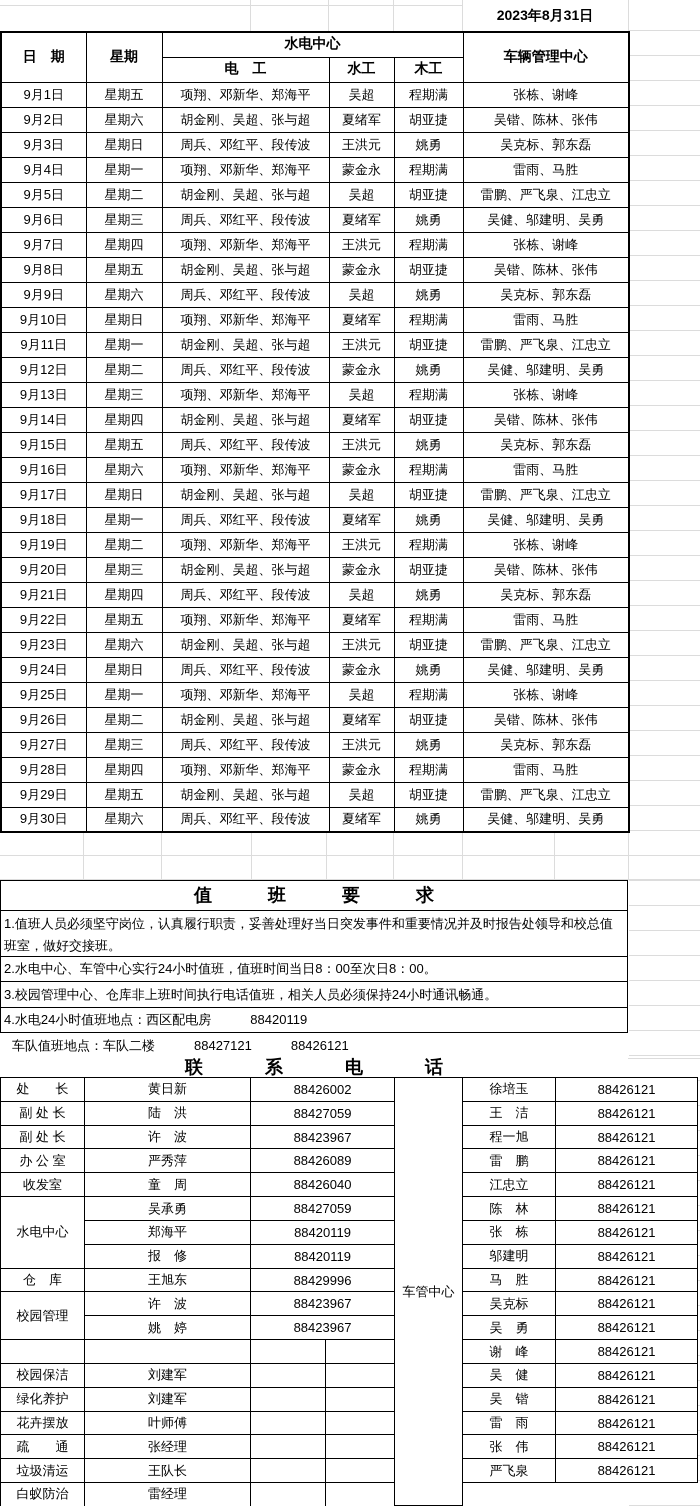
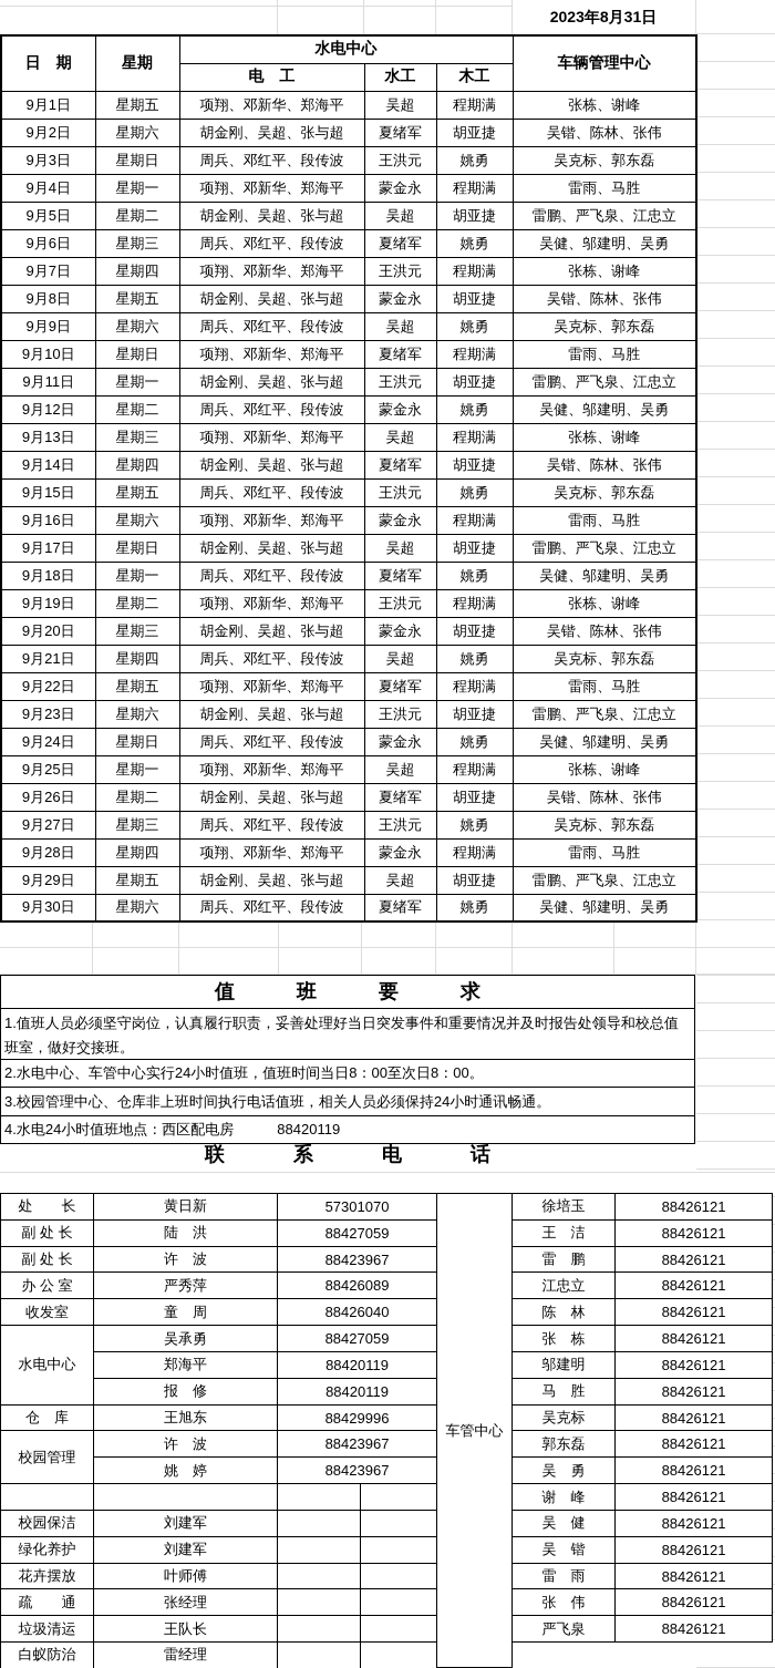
  2023年8月31日
  日 期	星期	水电中心	车辆管理中心
  电 工	水工	木工
  9月1日	星期五	项翔、邓新华、郑海平	吴超	程期满	张栋、谢峰
  9月2日	星期六	胡金刚、吴超、张与超	夏绪军	胡亚捷	吴锴、陈林、张伟
  9月3日	星期日	周兵、邓红平、段传波	王洪元	姚勇	吴克标、郭东磊
  9月4日	星期一	项翔、邓新华、郑海平	蒙金永	程期满	雷雨、马胜
  9月5日	星期二	胡金刚、吴超、张与超	吴超	胡亚捷	雷鹏、严飞泉、江忠立
  9月6日	星期三	周兵、邓红平、段传波	夏绪军	姚勇	吴健、邬建明、吴勇
  9月7日	星期四	项翔、邓新华、郑海平	王洪元	程期满	张栋、谢峰
  9月8日	星期五	胡金刚、吴超、张与超	蒙金永	胡亚捷	吴锴、陈林、张伟
  9月9日	星期六	周兵、邓红平、段传波	吴超	姚勇	吴克标、郭东磊
  9月10日	星期日	项翔、邓新华、郑海平	夏绪军	程期满	雷雨、马胜
  9月11日	星期一	胡金刚、吴超、张与超	王洪元	胡亚捷	雷鹏、严飞泉、江忠立
  9月12日	星期二	周兵、邓红平、段传波	蒙金永	姚勇	吴健、邬建明、吴勇
  9月13日	星期三	项翔、邓新华、郑海平	吴超	程期满	张栋、谢峰
  9月14日	星期四	胡金刚、吴超、张与超	夏绪军	胡亚捷	吴锴、陈林、张伟
  9月15日	星期五	周兵、邓红平、段传波	王洪元	姚勇	吴克标、郭东磊
  9月16日	星期六	项翔、邓新华、郑海平	蒙金永	程期满	雷雨、马胜
  9月17日	星期日	胡金刚、吴超、张与超	吴超	胡亚捷	雷鹏、严飞泉、江忠立
  9月18日	星期一	周兵、邓红平、段传波	夏绪军	姚勇	吴健、邬建明、吴勇
  9月19日	星期二	项翔、邓新华、郑海平	王洪元	程期满	张栋、谢峰
  9月20日	星期三	胡金刚、吴超、张与超	蒙金永	胡亚捷	吴锴、陈林、张伟
  9月21日	星期四	周兵、邓红平、段传波	吴超	姚勇	吴克标、郭东磊
  9月22日	星期五	项翔、邓新华、郑海平	夏绪军	程期满	雷雨、马胜
  9月23日	星期六	胡金刚、吴超、张与超	王洪元	胡亚捷	雷鹏、严飞泉、江忠立
  9月24日	星期日	周兵、邓红平、段传波	蒙金永	姚勇	吴健、邬建明、吴勇
  9月25日	星期一	项翔、邓新华、郑海平	吴超	程期满	张栋、谢峰
  9月26日	星期二	胡金刚、吴超、张与超	夏绪军	胡亚捷	吴锴、陈林、张伟
  9月27日	星期三	周兵、邓红平、段传波	王洪元	姚勇	吴克标、郭东磊
  9月28日	星期四	项翔、邓新华、郑海平	蒙金永	程期满	雷雨、马胜
  9月29日	星期五	胡金刚、吴超、张与超	吴超	胡亚捷	雷鹏、严飞泉、江忠立
  9月30日	星期六	周兵、邓红平、段传波	夏绪军	姚勇	吴健、邬建明、吴勇
  值班要求
  1.值班人员必须坚守岗位，认真履行职责，妥善处理好当日突发事件和重要情况并及时报告处领导和校总值班室，做好交接班。
  2.水电中心、车管中心实行24小时值班，值班时间当日8：00至次日8：00。
  3.校园管理中心、仓库非上班时间执行电话值班，相关人员必须保持24小时通讯畅通。
  4.水电24小时值班地点：西区配电房 88420119
- 车队值班地点：车队二楼 88427121 88426121
  联系电话
- 处 长	黄日新	88426002
+ 处 长	黄日新	57301070
  副 处 长	陆 洪	88427059
  副 处 长	许 波	88423967
  办 公 室	严秀萍	88426089
  收发室	童 周	88426040
  水电中心	吴承勇	88427059
  郑海平	88420119
  报 修	88420119
  仓 库	王旭东	88429996
  校园管理	许 波	88423967
  姚 婷	88423967
  校园保洁	刘建军
  绿化养护	刘建军
  花卉摆放	叶师傅
  疏 通	张经理
  垃圾清运	王队长
  白蚁防治	雷经理
  车管中心
  徐培玉	88426121
  王 洁	88426121
- 程一旭	88426121
  雷 鹏	88426121
  江忠立	88426121
  陈 林	88426121
  张 栋	88426121
  邬建明	88426121
  马 胜	88426121
  吴克标	88426121
+ 郭东磊	88426121
  吴 勇	88426121
  谢 峰	88426121
  吴 健	88426121
  吴 锴	88426121
  雷 雨	88426121
  张 伟	88426121
  严飞泉	88426121
